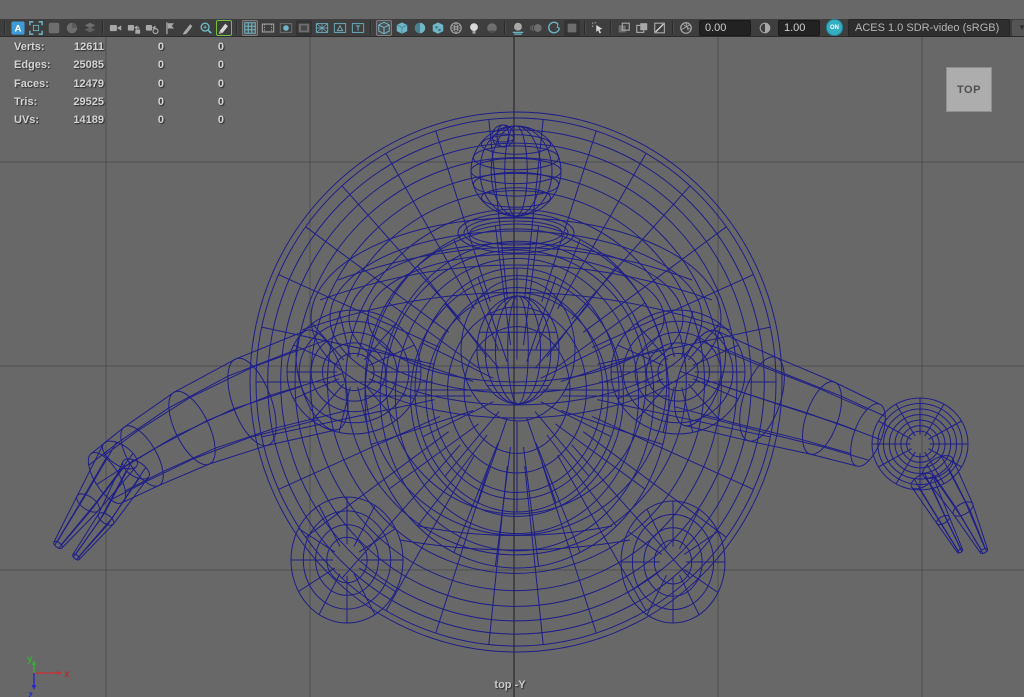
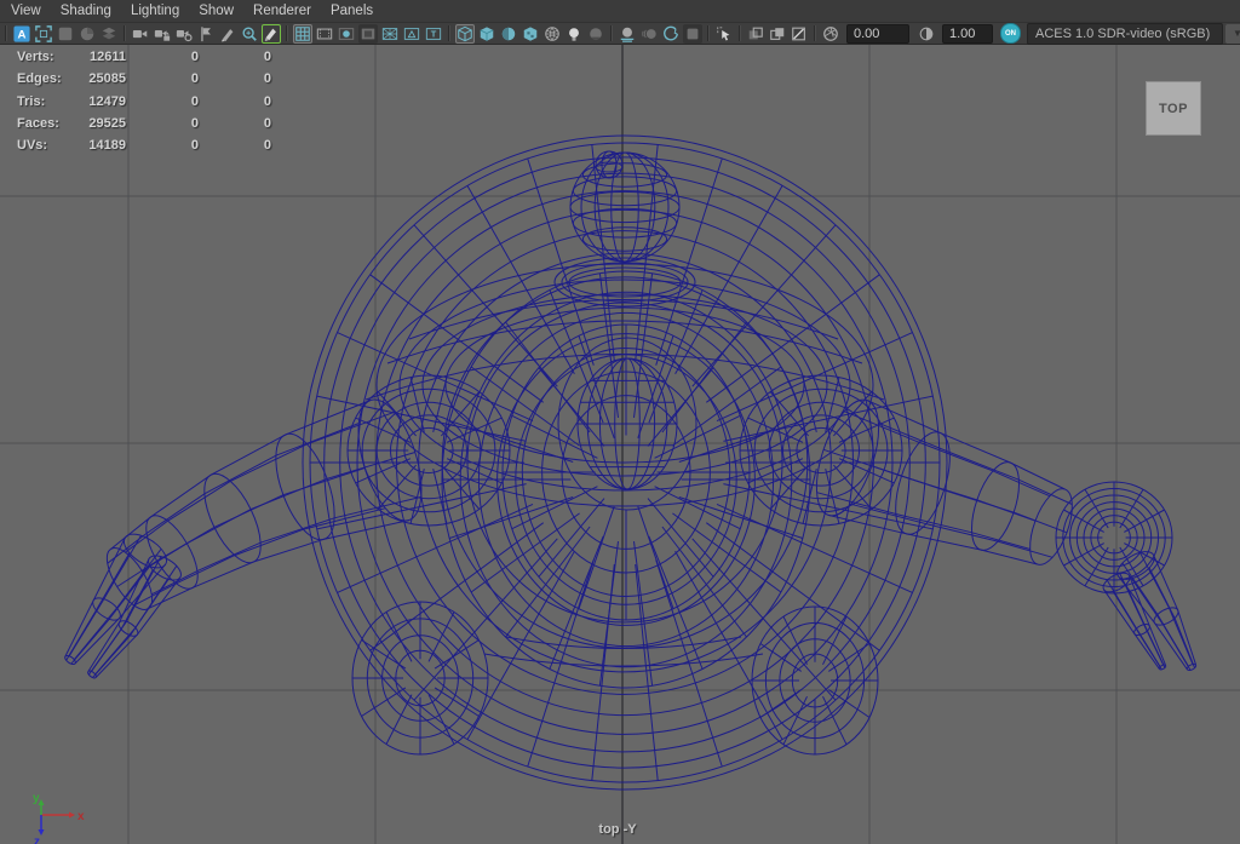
+ View
+ Shading
+ Lighting
+ Show
+ Renderer
+ Panels
  A
  T
  0.00
  1.00
  ACES 1.0 SDR-video (sRGB)
  ▼
  Verts:
  12611
  0
  0
  Edges:
  25085
  0
  0
- Faces:
+ Tris:
  12479
  0
  0
- Tris:
+ Faces:
  29525
  0
  0
  UVs:
  14189
  0
  0
  TOP
  top -Y
  x
  y
  z
